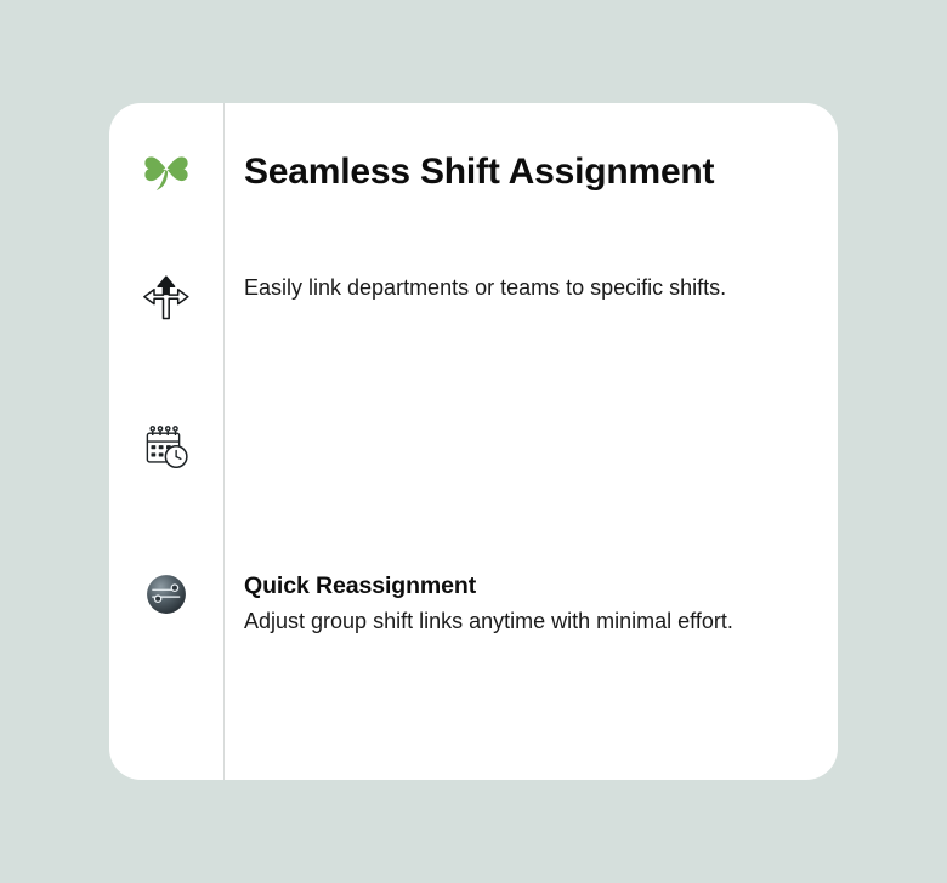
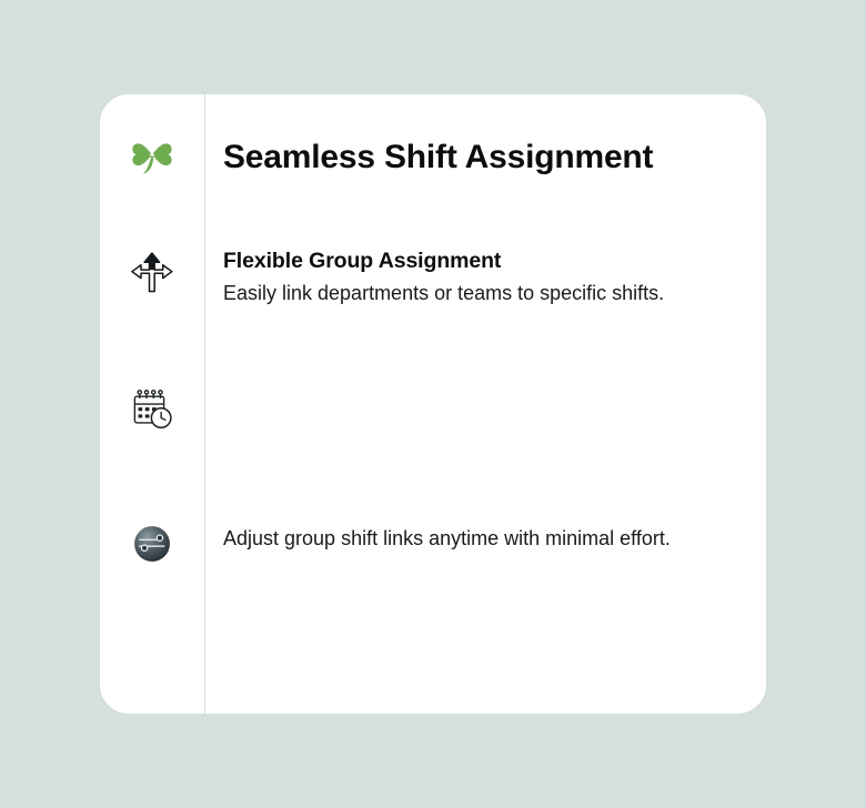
  Seamless Shift Assignment
+ Flexible Group Assignment
  Easily link departments or teams to specific shifts.
- Quick Reassignment
  Adjust group shift links anytime with minimal effort.
